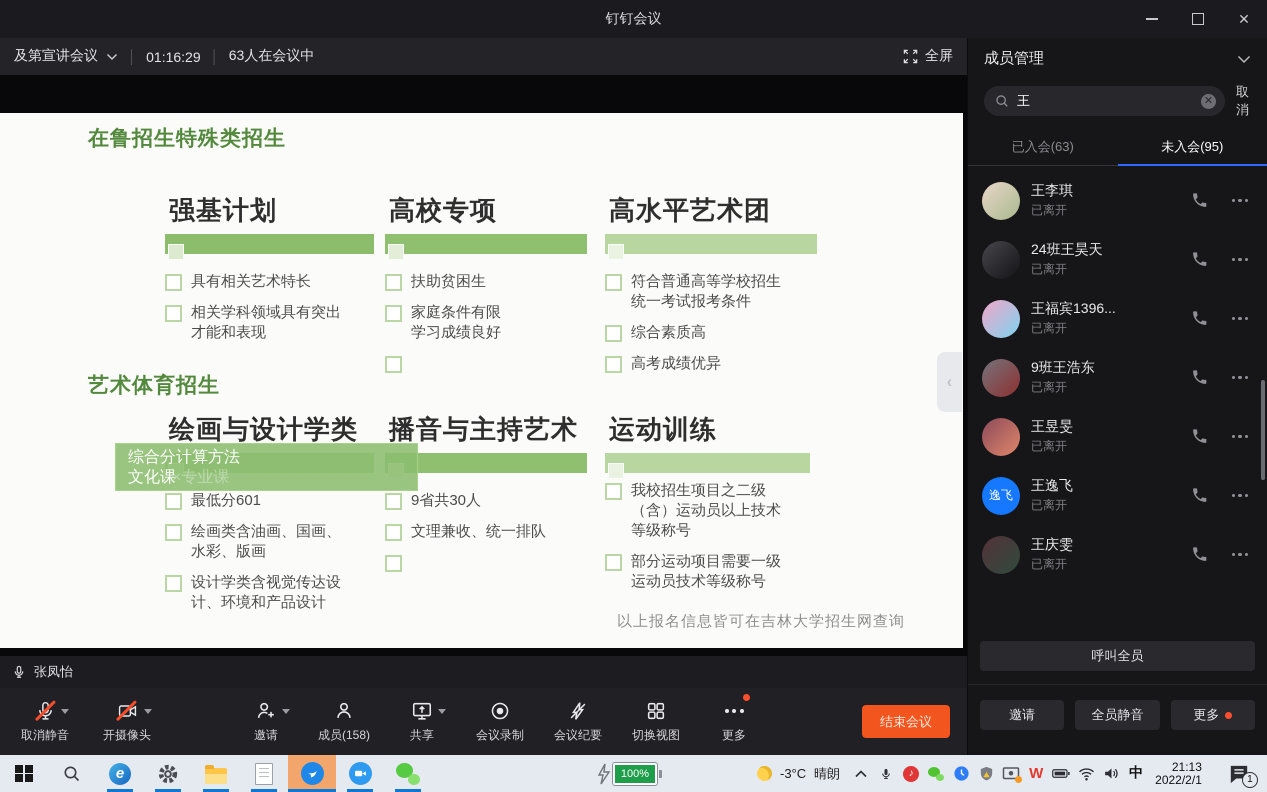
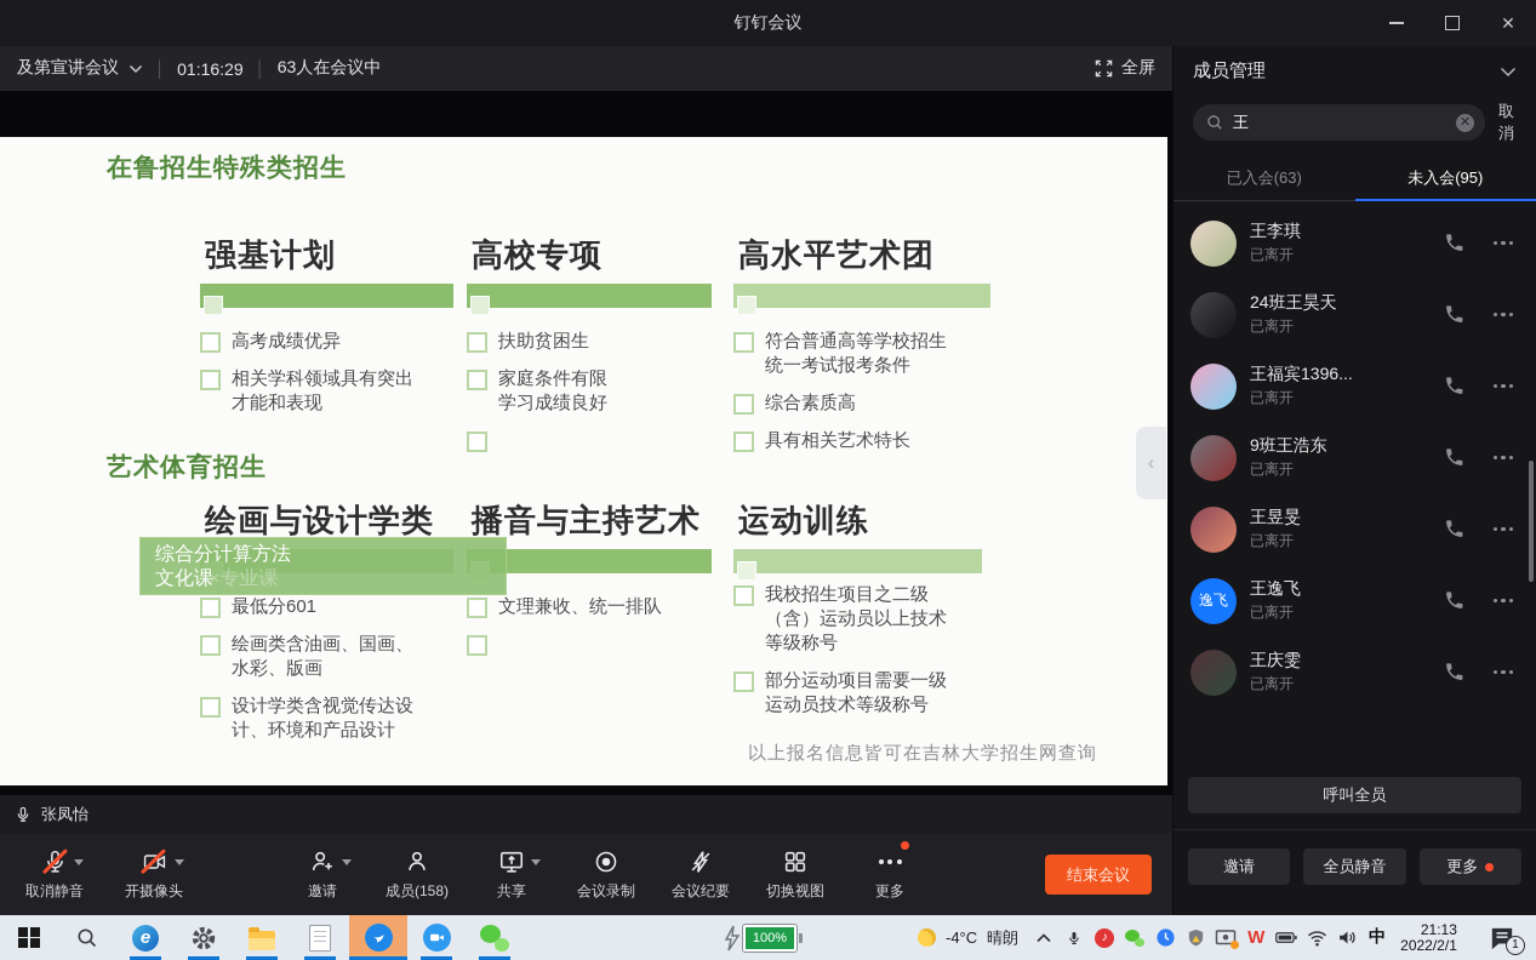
  钉钉会议
  ✕
  及第宣讲会议
  │
  01:16:29
  │
  63人在会议中
  全屏
  在鲁招生特殊类招生
  强基计划
- 具有相关艺术特长
+ 高考成绩优异
  相关学科领域具有突出
  才能和表现
  高校专项
  扶助贫困生
  家庭条件有限
  学习成绩良好
  高水平艺术团
  符合普通高等学校招生
  统一考试报考条件
  综合素质高
- 高考成绩优异
+ 具有相关艺术特长
  艺术体育招生
  绘画与设计学类
  最低分601
  绘画类含油画、国画、
  水彩、版画
  设计学类含视觉传达设
  计、环境和产品设计
  播音与主持艺术
- 9省共30人
  文理兼收、统一排队
  运动训练
  我校招生项目之二级
  （含）运动员以上技术
  等级称号
  部分运动项目需要一级
  运动员技术等级称号
  综合分计算方法
  文化课×专业课
  以上报名信息皆可在吉林大学招生网查询
  ‹
  张凤怡
  取消静音
  开摄像头
  邀请
  成员(158)
  共享
  会议录制
  会议纪要
  切换视图
  更多
  结束会议
  成员管理
  王
  ✕
  取消
  已入会(63)
  未入会(95)
  王李琪
  已离开
  24班王昊天
  已离开
  王福宾1396...
  已离开
  9班王浩东
  已离开
  王昱旻
  已离开
  逸飞
  王逸飞
  已离开
  王庆雯
  已离开
  呼叫全员
  邀请
  全员静音
  更多
  e
  100%
- -3°C
+ -4°C
  晴朗
  ♪
  W
  中
  21:13
  2022/2/1
  1
